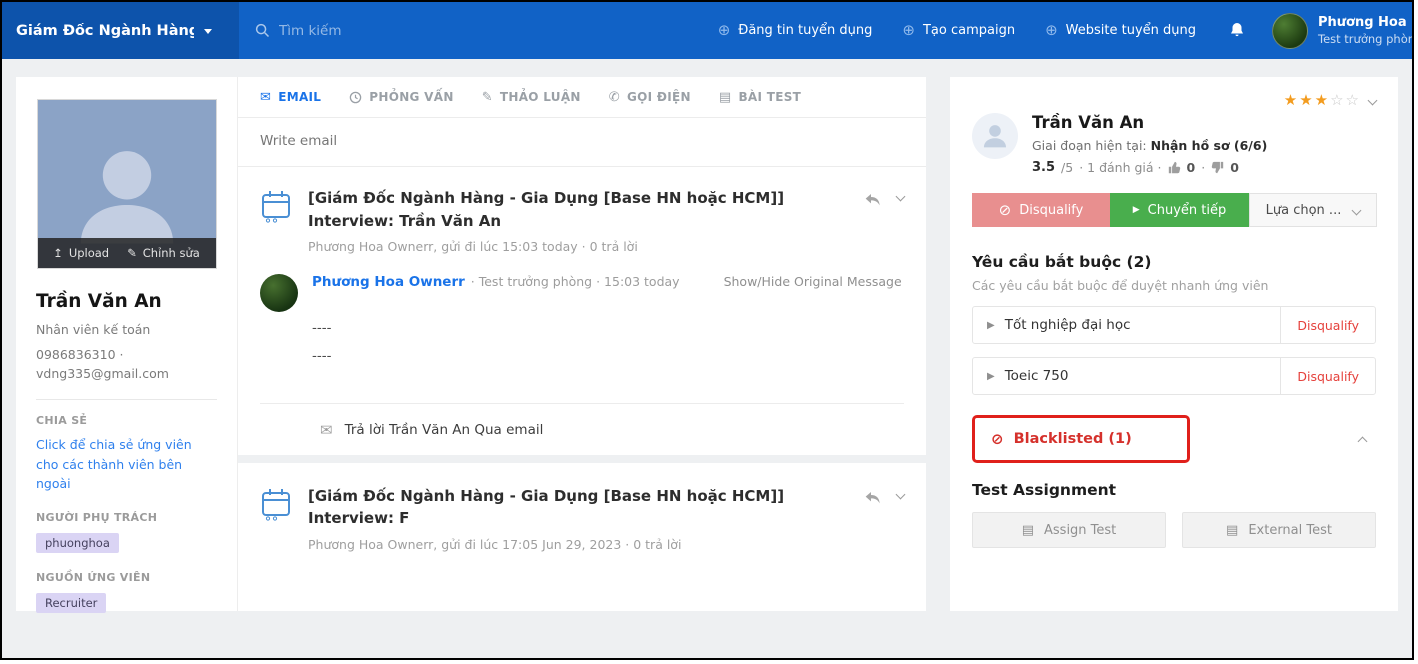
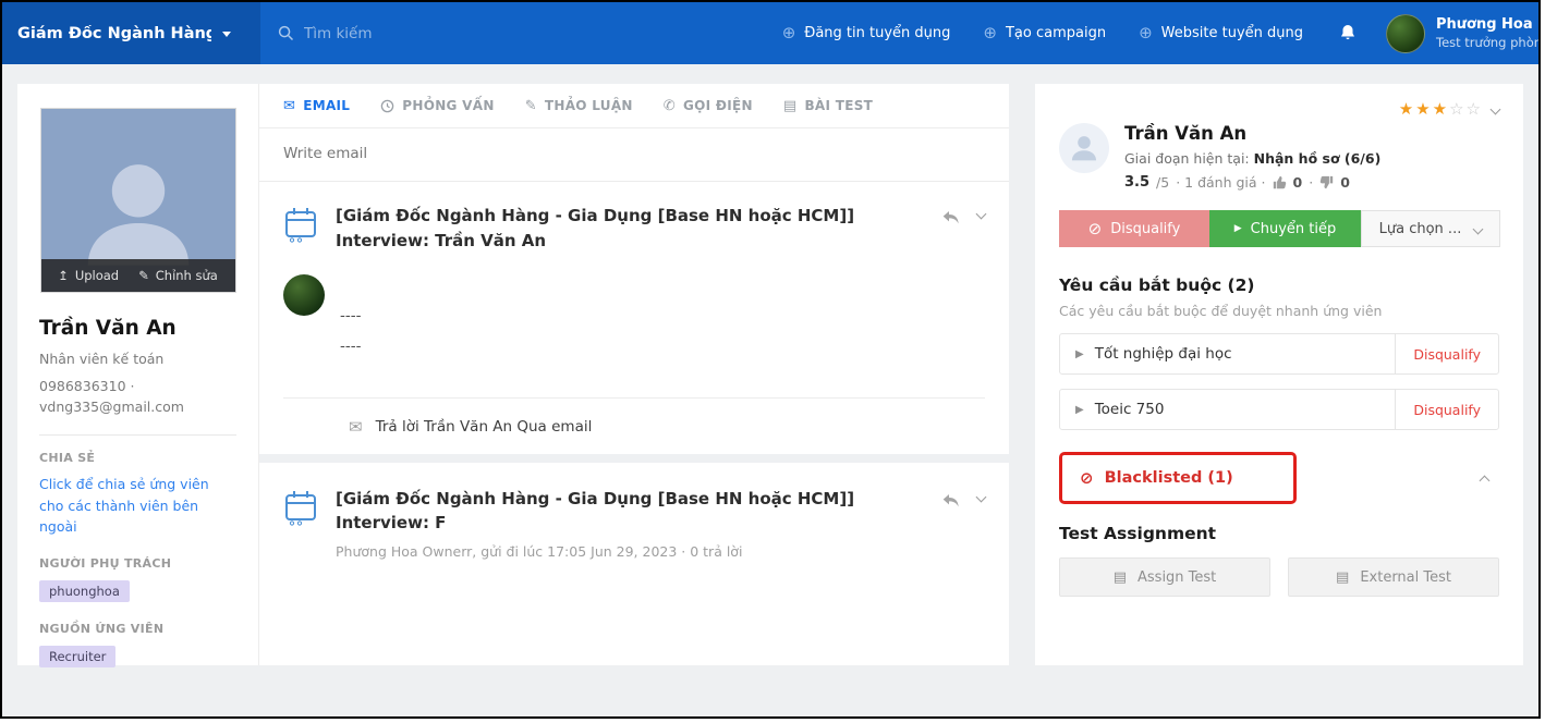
  Giám Đốc Ngành Hàng
  Tìm kiếm
  ⊕
  Đăng tin tuyển dụng
  ⊕
  Tạo campaign
  ⊕
  Website tuyển dụng
  Phương Hoa
  Test trưởng phòn
  ↥
  Upload
  ✎
  Chỉnh sửa
  Trần Văn An
  Nhân viên kế toán
  0986836310 ·
  vdng335@gmail.com
  CHIA SẺ
  Click để chia sẻ ứng viên cho các thành viên bên ngoài
  NGƯỜI PHỤ TRÁCH
  phuonghoa
  NGUỒN ỨNG VIÊN
  Recruiter
  ✉
  EMAIL
  PHỎNG VẤN
  ✎
  THẢO LUẬN
  ✆
  GỌI ĐIỆN
  ▤
  BÀI TEST
  Write email
  [Giám Đốc Ngành Hàng - Gia Dụng [Base HN hoặc HCM]] Interview: Trần Văn An
- Phương Hoa Ownerr, gửi đi lúc 15:03 today · 0 trả lời
- Phương Hoa Ownerr
- · Test trưởng phòng · 15:03 today
- Show/Hide Original Message
  ----
  ----
  ✉
  Trả lời Trần Văn An Qua email
  [Giám Đốc Ngành Hàng - Gia Dụng [Base HN hoặc HCM]] Interview: F
  Phương Hoa Ownerr, gửi đi lúc 17:05 Jun 29, 2023 · 0 trả lời
  ★★★☆☆
  Trần Văn An
  Giai đoạn hiện tại: Nhận hồ sơ (6/6)
  3.5
  /5
  · 1 đánh giá ·
  0
  ·
  0
  ⊘
  Disqualify
  ▶
  Chuyển tiếp
  Lựa chọn ...
  Yêu cầu bắt buộc (2)
  Các yêu cầu bắt buộc để duyệt nhanh ứng viên
  ▶
  Tốt nghiệp đại học
  Disqualify
  ▶
  Toeic 750
  Disqualify
  ⊘
  Blacklisted (1)
  Test Assignment
  ▤
  Assign Test
  ▤
  External Test
